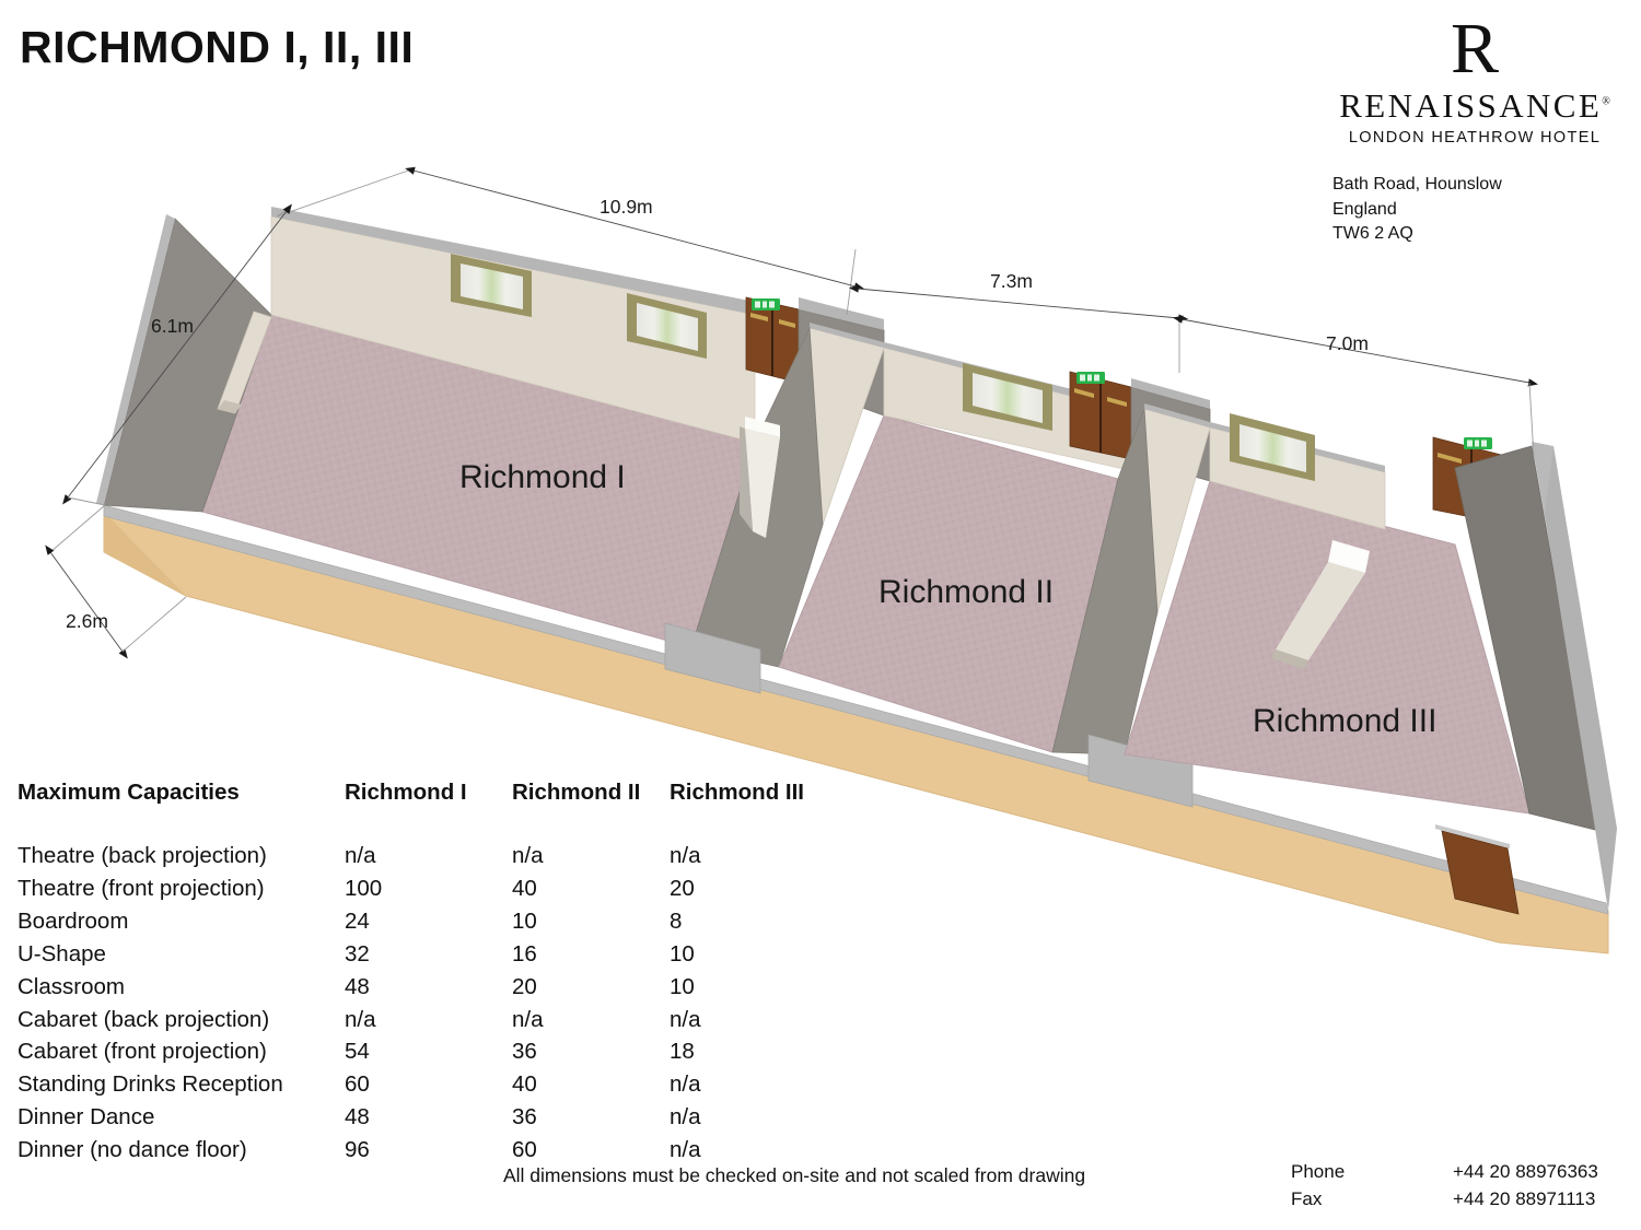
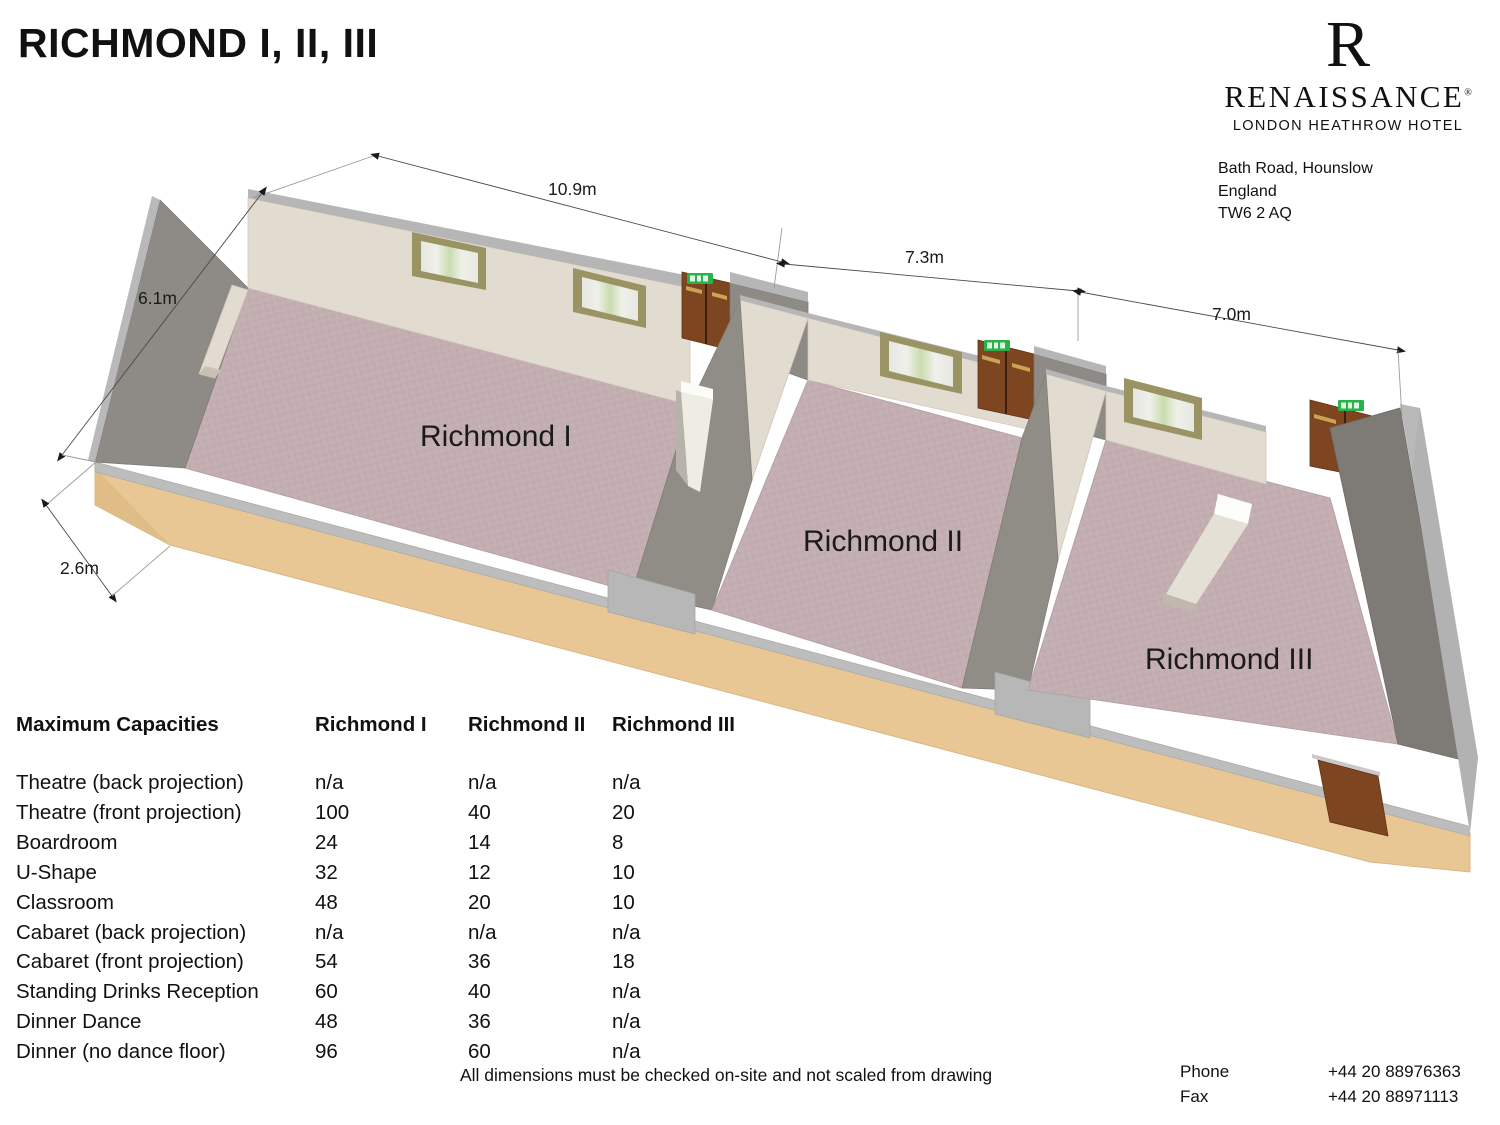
  RICHMOND I, II, III
  R
  RENAISSANCE®
  LONDON HEATHROW HOTEL
  Bath Road, Hounslow
  England
  TW6 2 AQ
  Richmond I
  Richmond II
  Richmond III
  10.9m
  7.3m
  7.0m
  6.1m
  2.6m
  Maximum Capacities	Richmond I	Richmond II	Richmond III
  Theatre (back projection)	n/a	n/a	n/a
  Theatre (front projection)	100	40	20
- Boardroom	24	10	8
+ Boardroom	24	14	8
- U-Shape	32	16	10
+ U-Shape	32	12	10
  Classroom	48	20	10
  Cabaret (back projection)	n/a	n/a	n/a
  Cabaret (front projection)	54	36	18
  Standing Drinks Reception	60	40	n/a
  Dinner Dance	48	36	n/a
  Dinner (no dance floor)	96	60	n/a
  All dimensions must be checked on-site and not scaled from drawing
  Phone
  +44 20 88976363
  Fax
  +44 20 88971113
